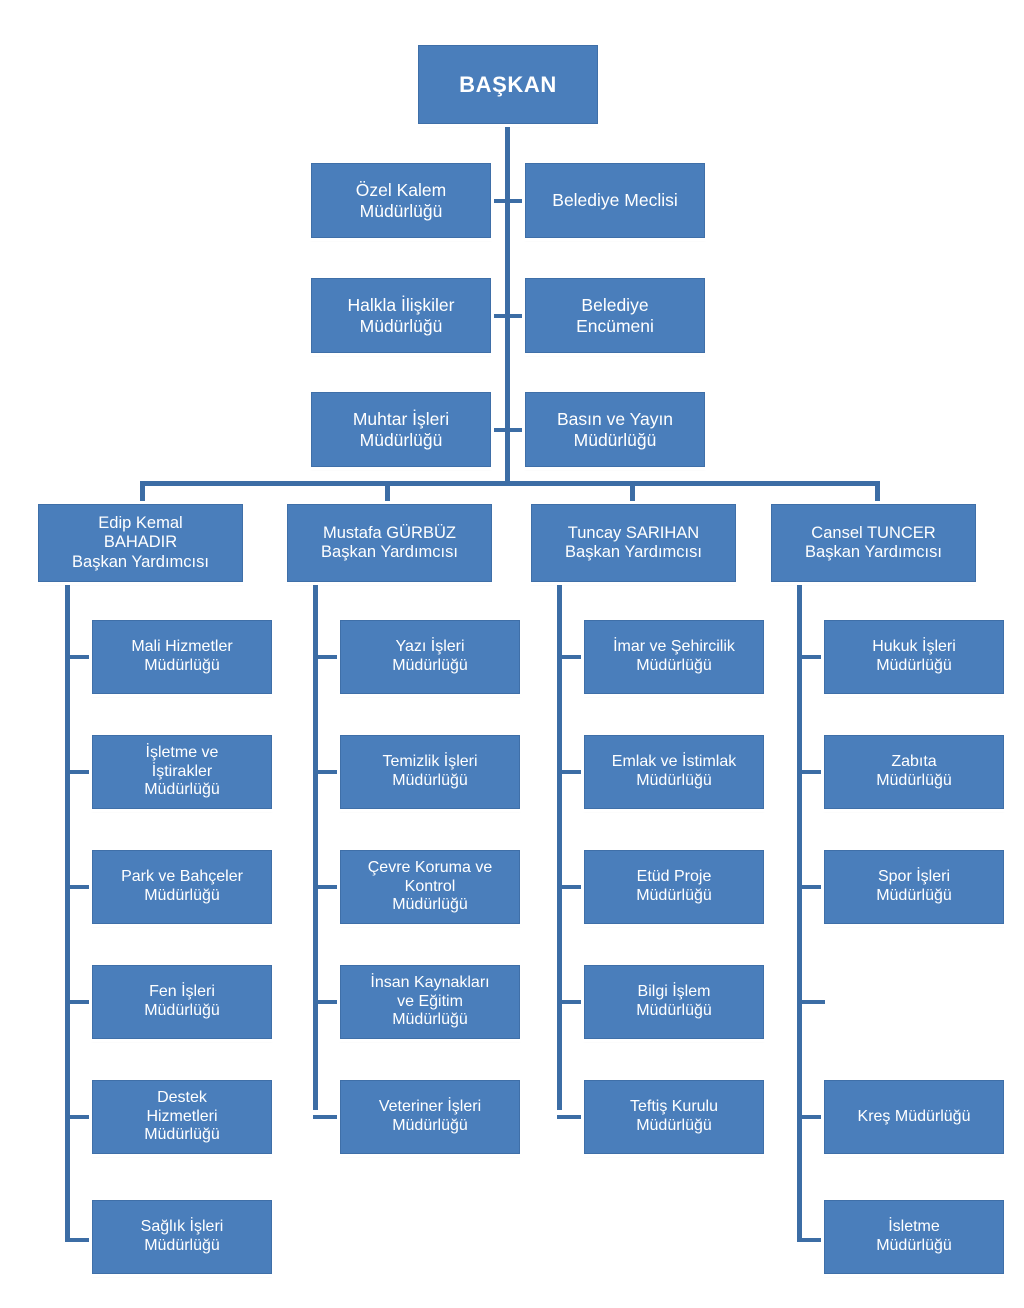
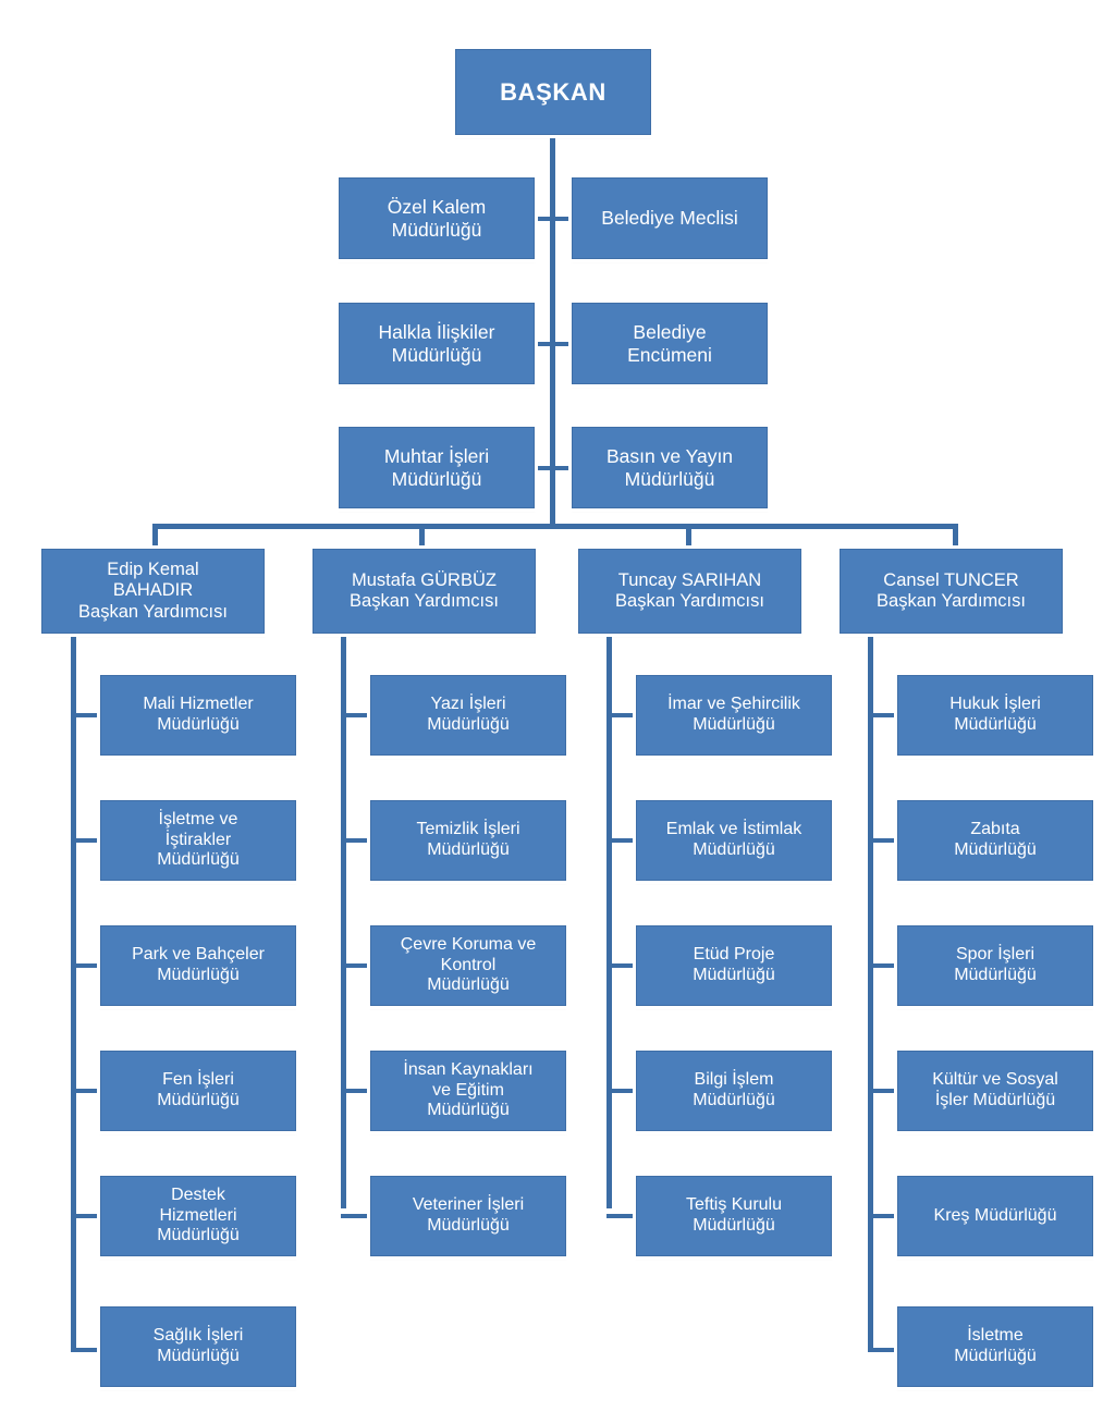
  BAŞKAN
  Özel Kalem
  Müdürlüğü
  Halkla İlişkiler
  Müdürlüğü
  Muhtar İşleri
  Müdürlüğü
  Belediye Meclisi
  Belediye
  Encümeni
  Basın ve Yayın
  Müdürlüğü
  Edip Kemal
  BAHADIR
  Başkan Yardımcısı
  Mustafa GÜRBÜZ
  Başkan Yardımcısı
  Tuncay SARIHAN
  Başkan Yardımcısı
  Cansel TUNCER
  Başkan Yardımcısı
  Mali Hizmetler
  Müdürlüğü
  İşletme ve
  İştirakler
  Müdürlüğü
  Park ve Bahçeler
  Müdürlüğü
  Fen İşleri
  Müdürlüğü
  Destek
  Hizmetleri
  Müdürlüğü
  Sağlık İşleri
  Müdürlüğü
  Yazı İşleri
  Müdürlüğü
  Temizlik İşleri
  Müdürlüğü
  Çevre Koruma ve
  Kontrol
  Müdürlüğü
  İnsan Kaynakları
  ve Eğitim
  Müdürlüğü
  Veteriner İşleri
  Müdürlüğü
  İmar ve Şehircilik
  Müdürlüğü
  Emlak ve İstimlak
  Müdürlüğü
  Etüd Proje
  Müdürlüğü
  Bilgi İşlem
  Müdürlüğü
  Teftiş Kurulu
  Müdürlüğü
  Hukuk İşleri
  Müdürlüğü
  Zabıta
  Müdürlüğü
  Spor İşleri
  Müdürlüğü
+ Kültür ve Sosyal
+ İşler Müdürlüğü
  Kreş Müdürlüğü
  İsletme
  Müdürlüğü
